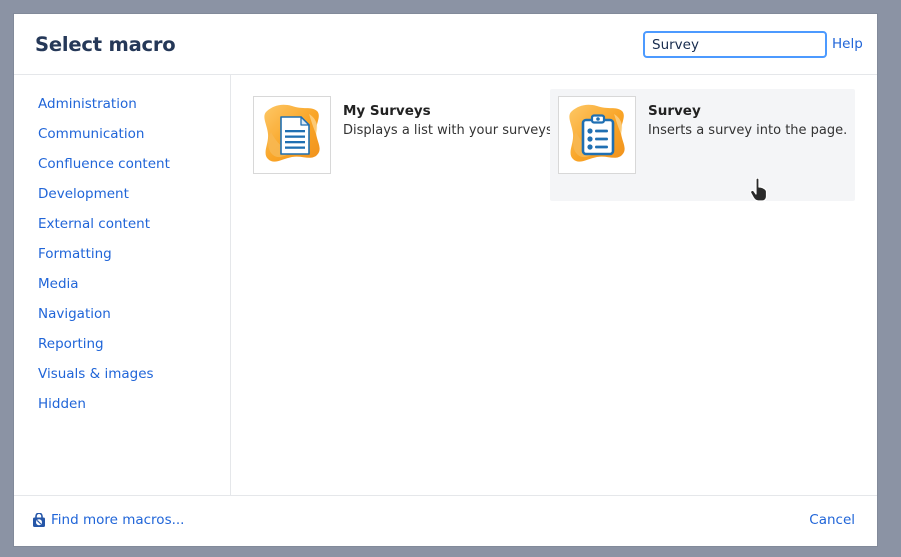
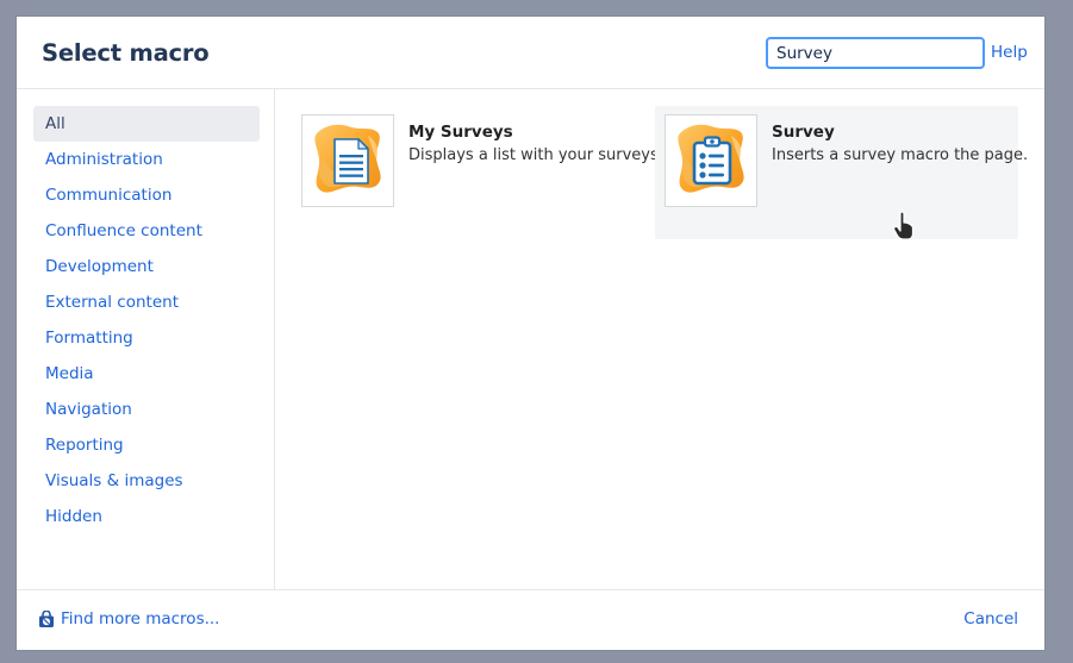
  Select macro
  Survey
  Help
+ All
  Administration
  Communication
  Confluence content
  Development
  External content
  Formatting
  Media
  Navigation
  Reporting
  Visuals & images
  Hidden
  My Surveys
  Displays a list with your survey
  Survey
- Inserts a survey into the page.
+ Inserts a survey macro the page.
  Find more macros...
  Cancel
